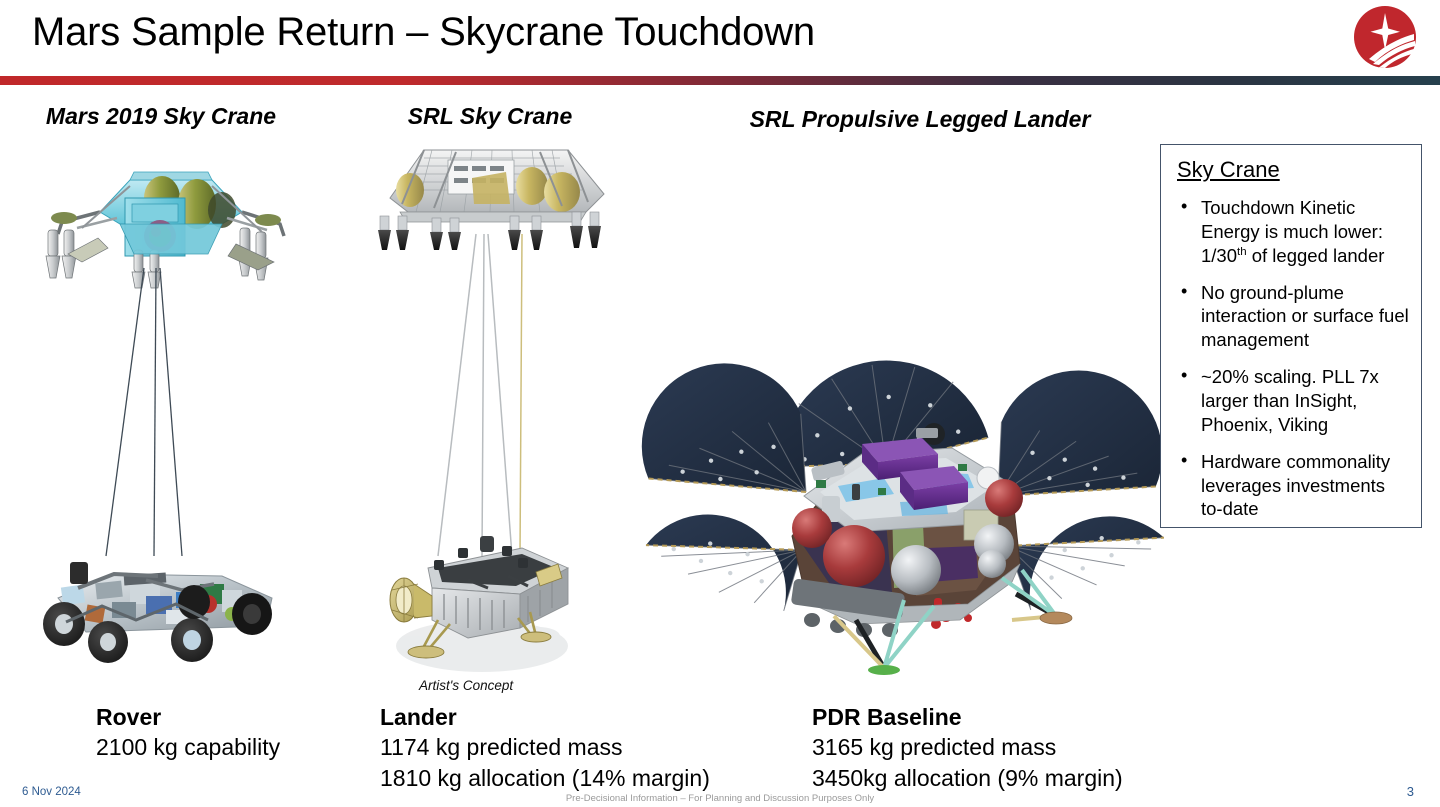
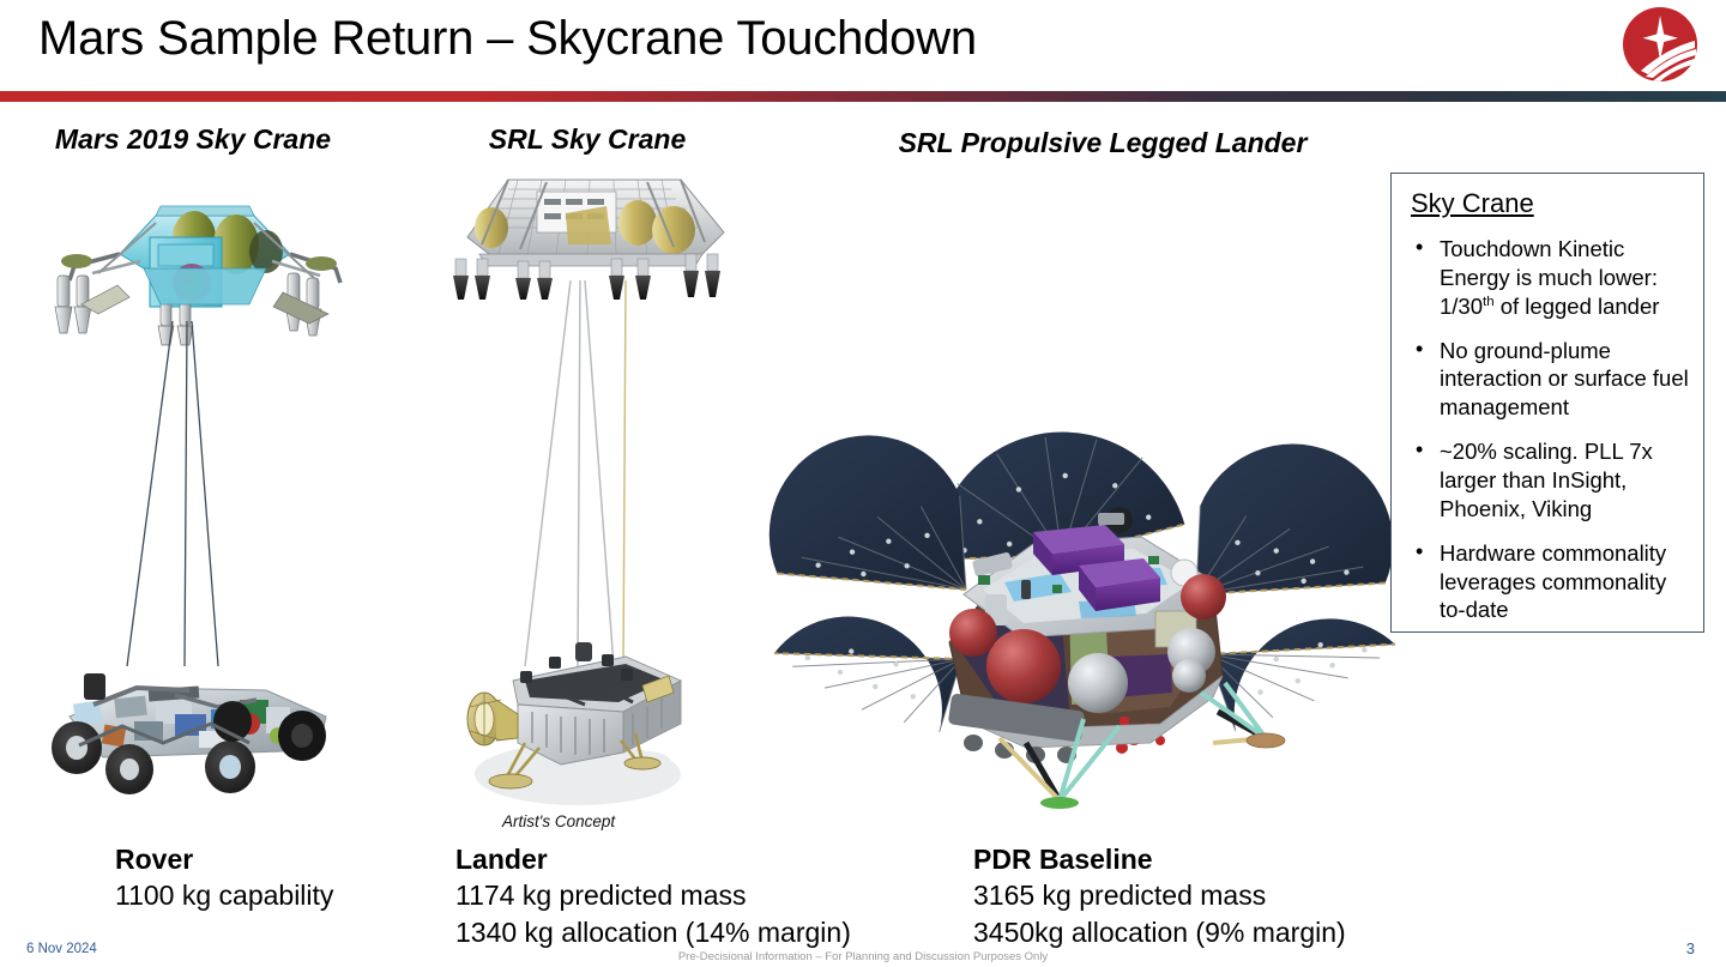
  Mars Sample Return – Skycrane Touchdown
  Mars 2019 Sky Crane
  SRL Sky Crane
  SRL Propulsive Legged Lander
  Artist's Concept
  Sky Crane
  •
  Touchdown Kinetic Energy is much lower: 1/30th of legged lander
  •
  No ground-plume interaction or surface fuel management
  •
  ~20% scaling. PLL 7x larger than InSight, Phoenix, Viking
  •
- Hardware commonality leverages investments to-date
+ Hardware commonality leverages commonality to-date
  Rover
- 2100 kg capability
+ 1100 kg capability
  Lander
  1174 kg predicted mass
- 1810 kg allocation (14% margin)
+ 1340 kg allocation (14% margin)
  PDR Baseline
  3165 kg predicted mass
  3450kg allocation (9% margin)
  6 Nov 2024
  Pre-Decisional Information – For Planning and Discussion Purposes Only
  3
